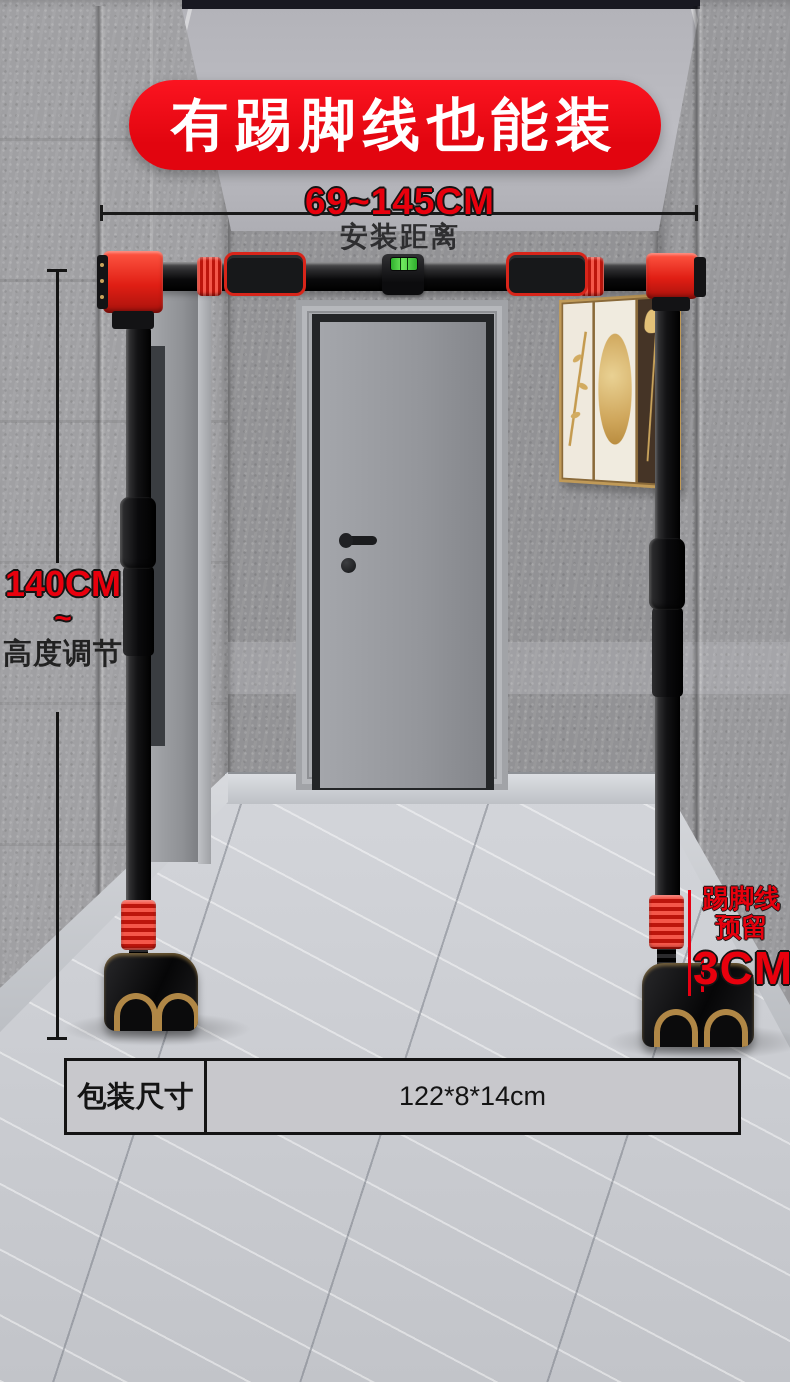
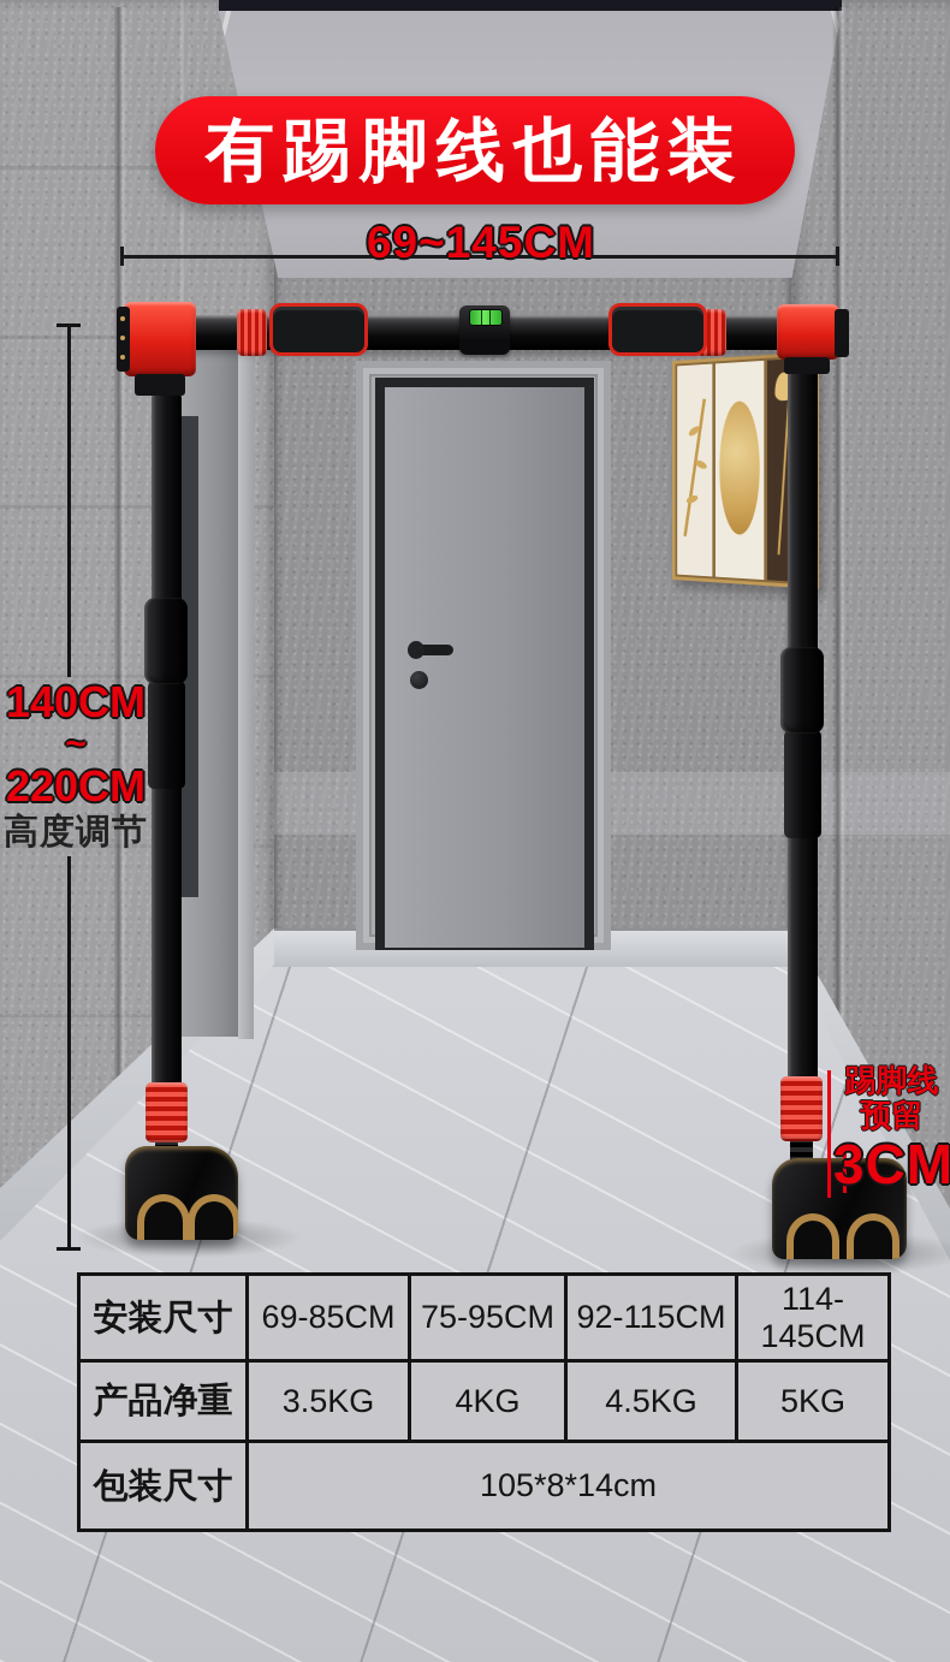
  有踢脚线也能装
  69~145CM
- 安装距离
  140CM
  ~
+ 220CM
  高度调节
  踢脚线
  预留
  3CM
+ 安装尺寸	69-85CM	75-95CM	92-115CM	114-145CM
+ 产品净重	3.5KG	4KG	4.5KG	5KG
- 包装尺寸	122*8*14cm
+ 包装尺寸	105*8*14cm
